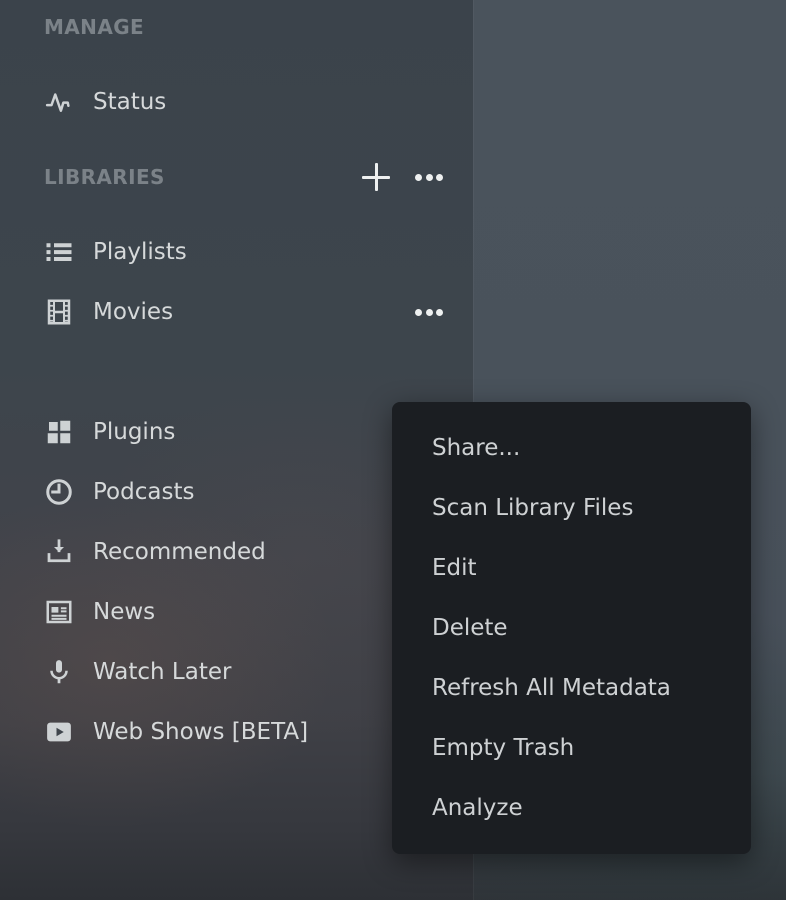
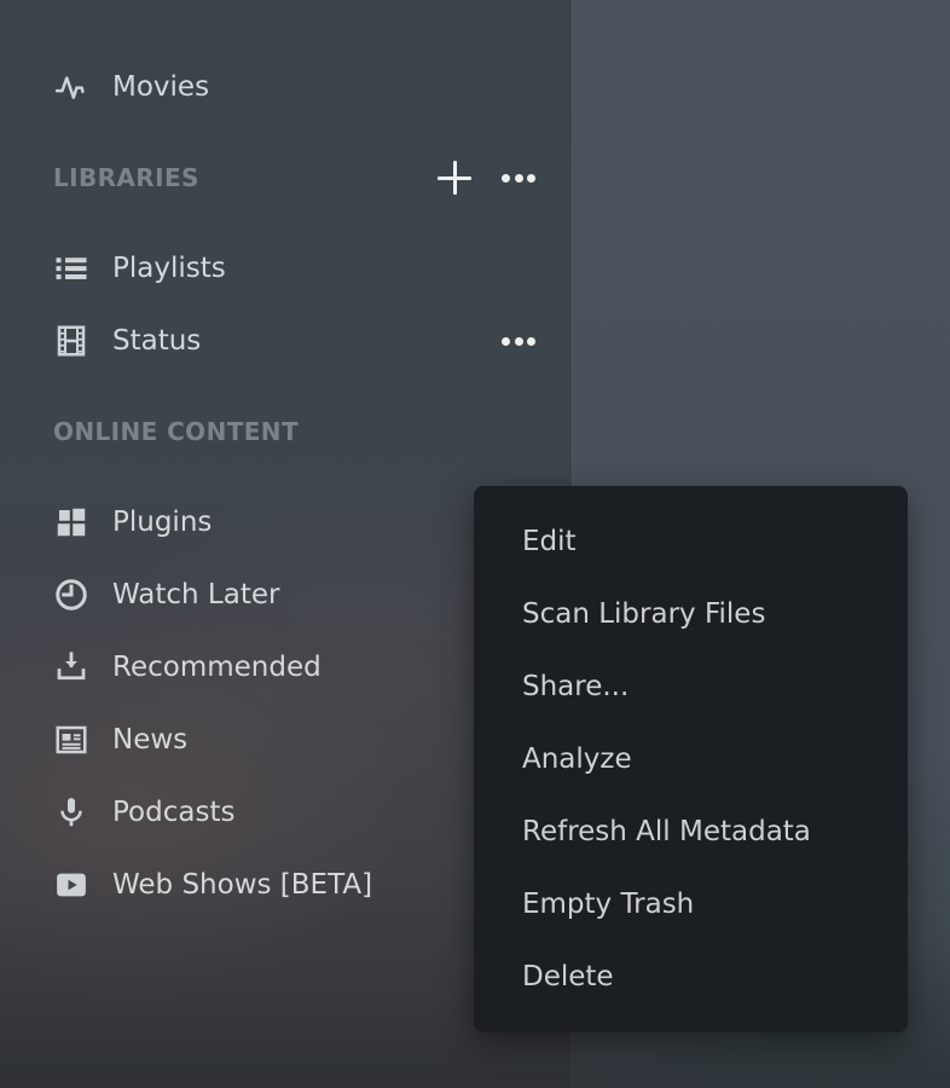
- MANAGE
- Status
+ Movies
  LIBRARIES
  Playlists
- Movies
+ Status
+ ONLINE CONTENT
  Plugins
- Podcasts
+ Watch Later
  Recommended
  News
- Watch Later
+ Podcasts
  Web Shows [BETA]
- Share...
+ Edit
  Scan Library Files
- Edit
+ Share...
- Delete
+ Analyze
  Refresh All Metadata
  Empty Trash
- Analyze
+ Delete
